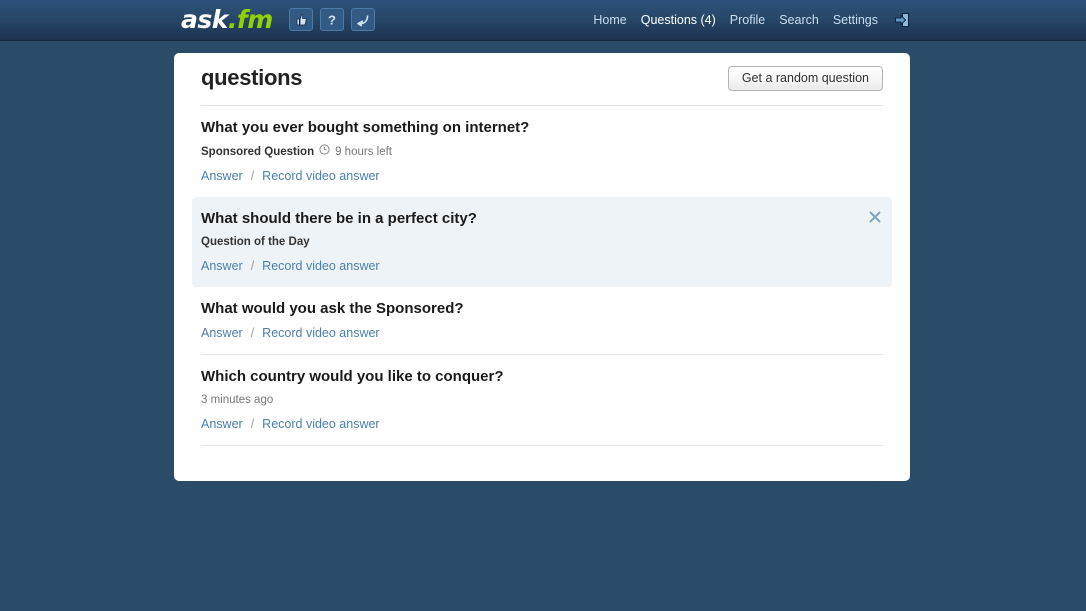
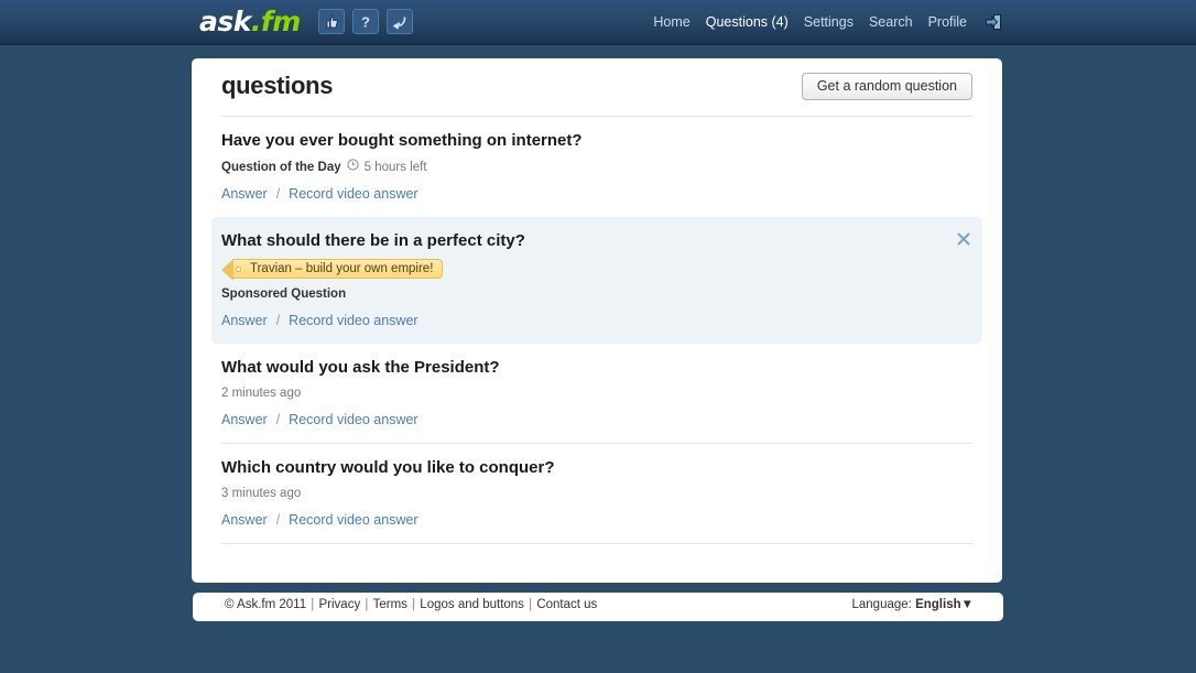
  ask.fm
  ?
  Home
  Questions (4)
- Profile
+ Settings
  Search
- Settings
+ Profile
  questions
  Get a random question
- What you ever bought something on internet?
+ Have you ever bought something on internet?
- Sponsored Question
+ Question of the Day
- 9 hours left
+ 5 hours left
  Answer
  /
  Record video answer
  What should there be in a perfect city?
+ Travian – build your own empire!
- Question of the Day
+ Sponsored Question
  Answer
  /
  Record video answer
- What would you ask the Sponsored?
+ What would you ask the President?
+ 2 minutes ago
  Answer
  /
  Record video answer
  Which country would you like to conquer?
  3 minutes ago
  Answer
  /
  Record video answer
+ © Ask.fm 2011 | Privacy | Terms | Logos and buttons | Contact us
+ Language: English▼
